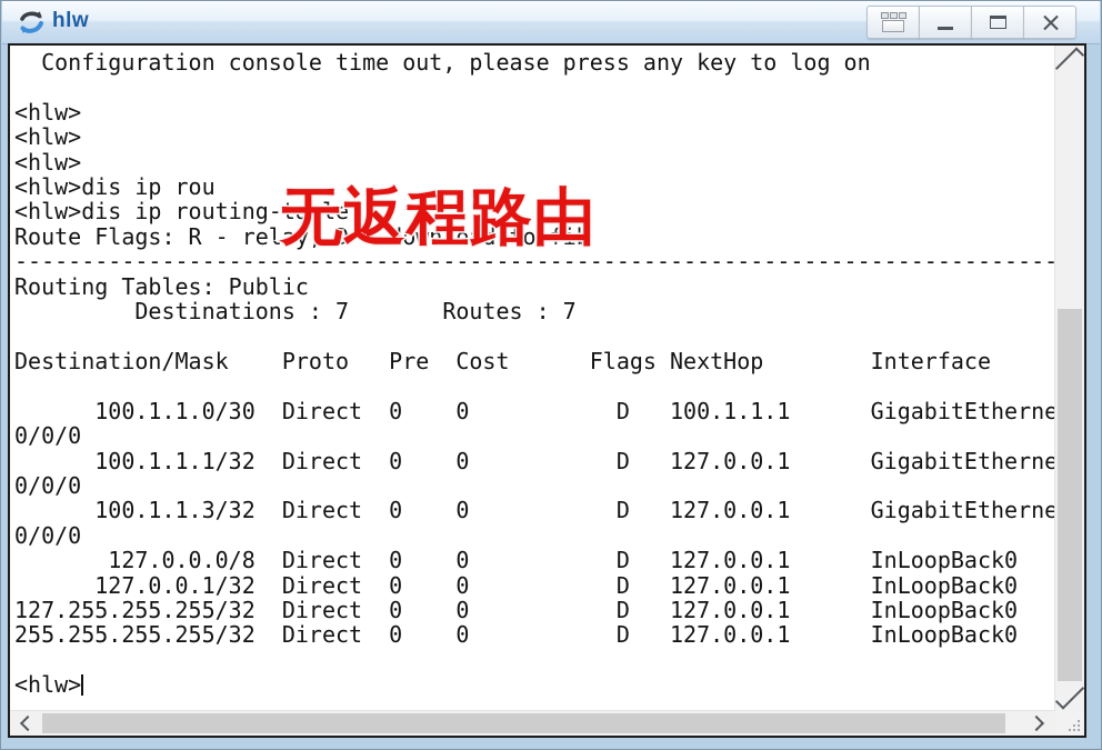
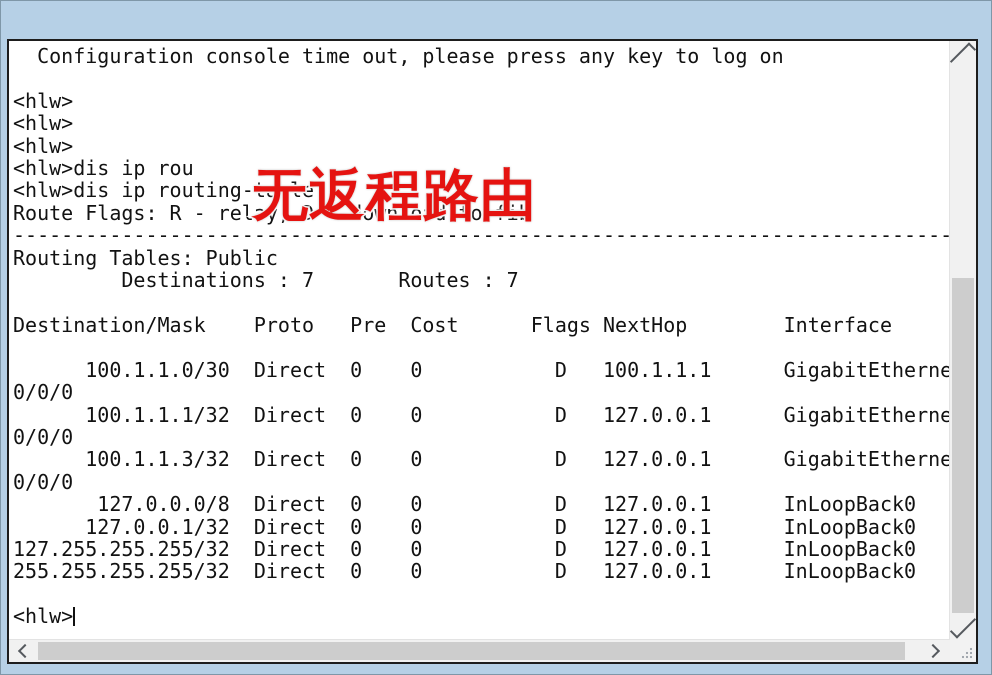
- hlw
  Configuration console time out, please press any key to log on
  <hlw>
  <hlw>
  <hlw>
  <hlw>dis ip rou
  <hlw>dis ip routing-table
  Route Flags: R - relay, D - download to fib
  ------------------------------------------------------------------------------
  Routing Tables: Public
  Destinations : 7 Routes : 7
  Destination/Mask Proto Pre Cost Flags NextHop Interface
  100.1.1.0/30 Direct 0 0 D 100.1.1.1 GigabitEtherne
  0/0/0
  100.1.1.1/32 Direct 0 0 D 127.0.0.1 GigabitEtherne
  0/0/0
  100.1.1.3/32 Direct 0 0 D 127.0.0.1 GigabitEtherne
  0/0/0
  127.0.0.0/8 Direct 0 0 D 127.0.0.1 InLoopBack0
  127.0.0.1/32 Direct 0 0 D 127.0.0.1 InLoopBack0
  127.255.255.255/32 Direct 0 0 D 127.0.0.1 InLoopBack0
  255.255.255.255/32 Direct 0 0 D 127.0.0.1 InLoopBack0
  <hlw>
  无返程路由
